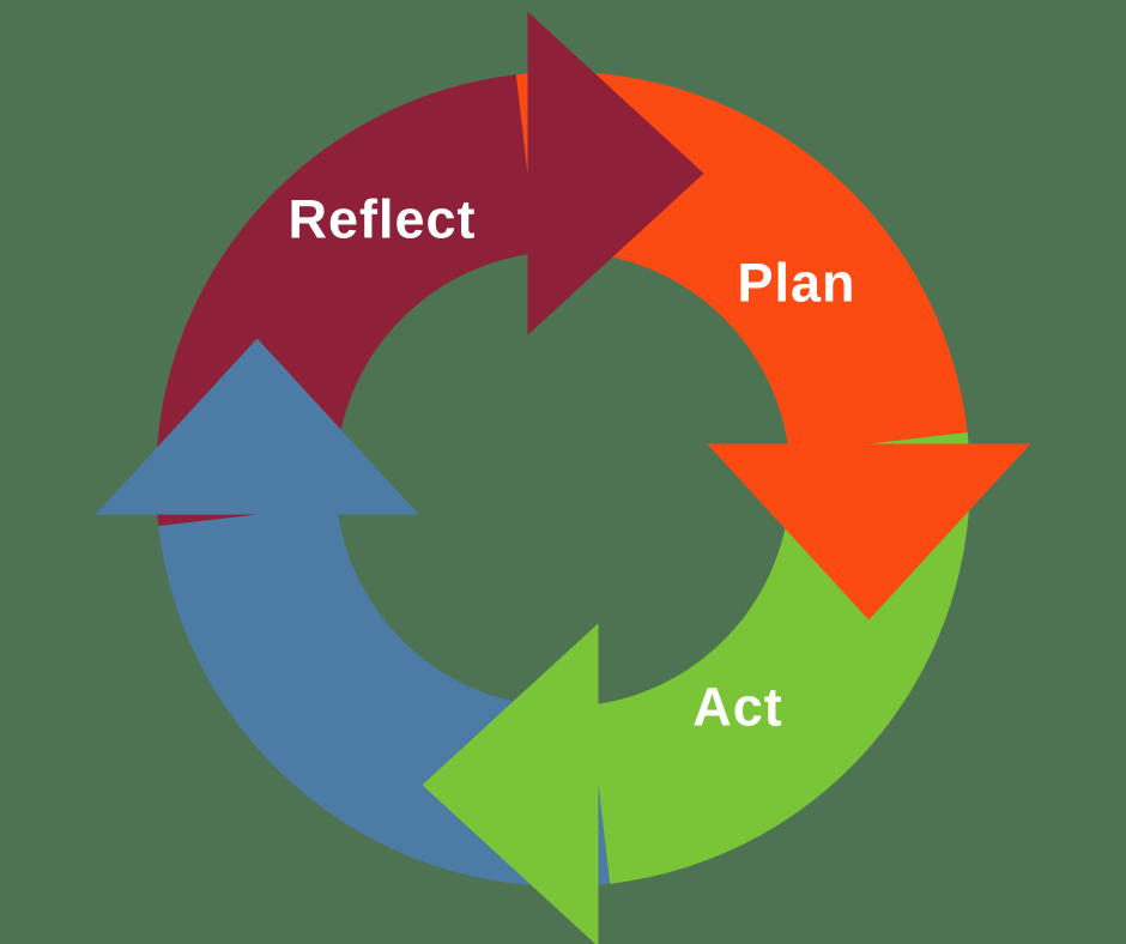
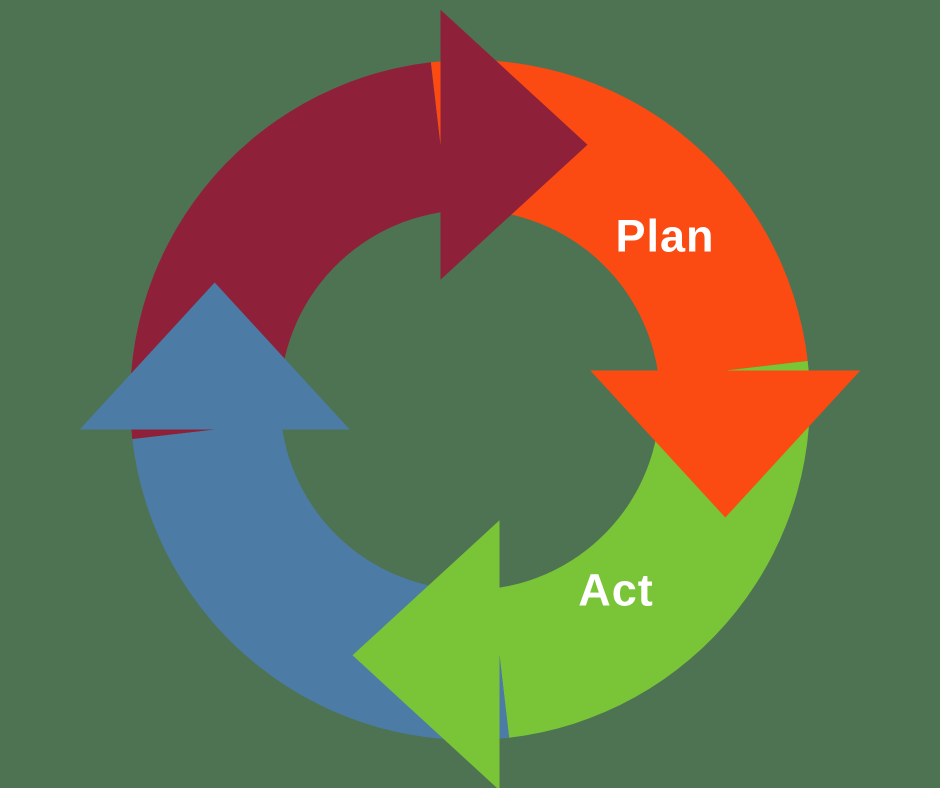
- Reflect
  Plan
  Act
